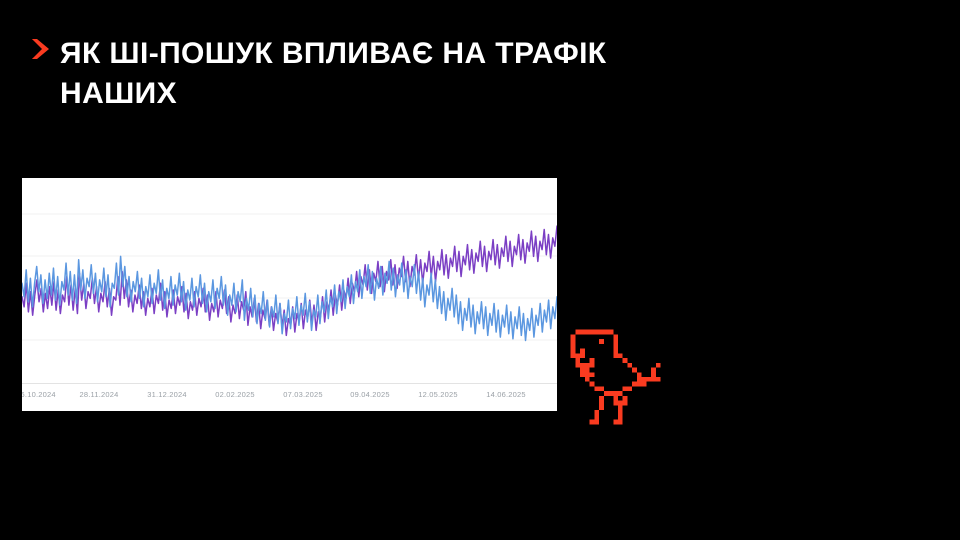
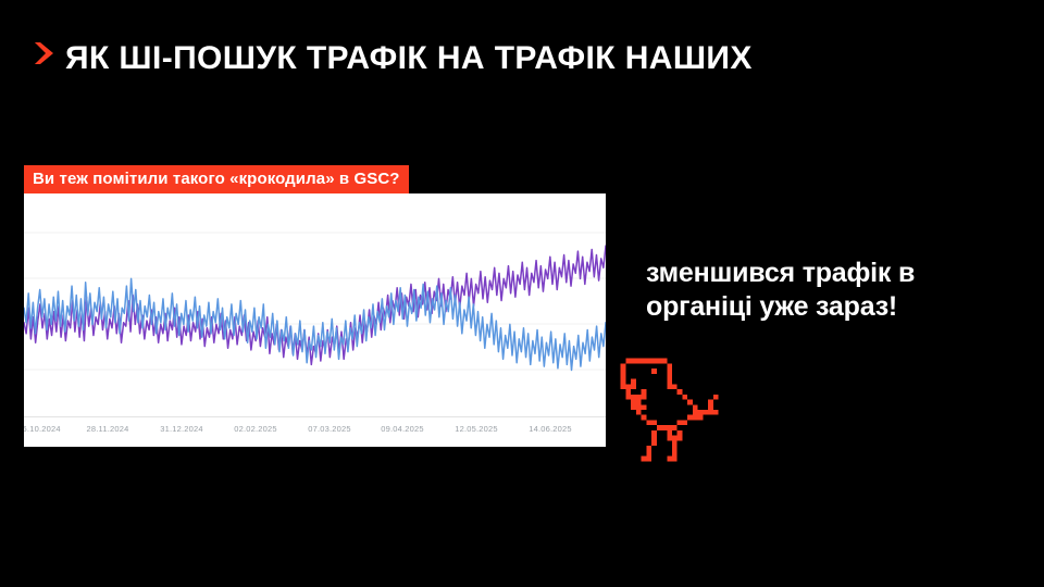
- ЯК ШІ-ПОШУК ВПЛИВАЄ НА ТРАФІК НАШИХ
+ ЯК ШІ-ПОШУК ТРАФІК НА ТРАФІК НАШИХ
+ Ви теж помітили такого «крокодила» в GSC?
  6.10.2024
  28.11.2024
  31.12.2024
  02.02.2025
  07.03.2025
  09.04.2025
  12.05.2025
  14.06.2025
+ зменшився трафік в
+ органіці уже зараз!
